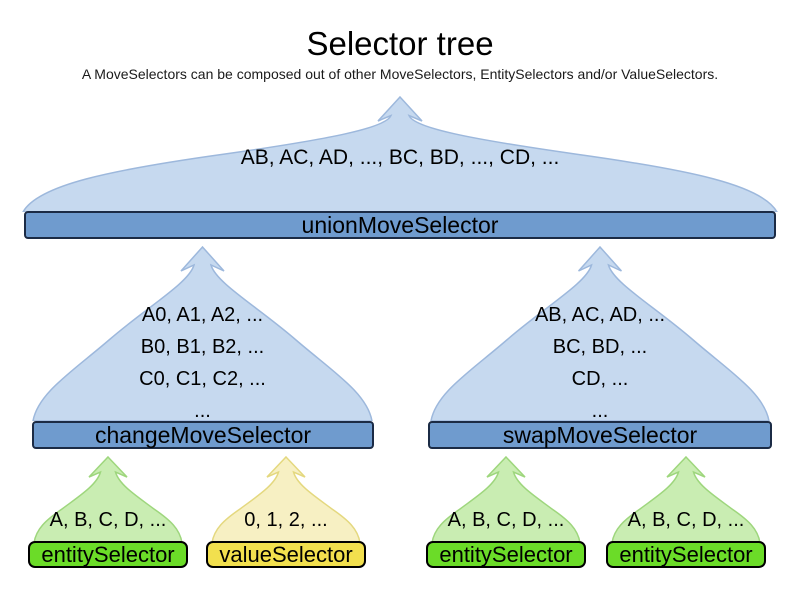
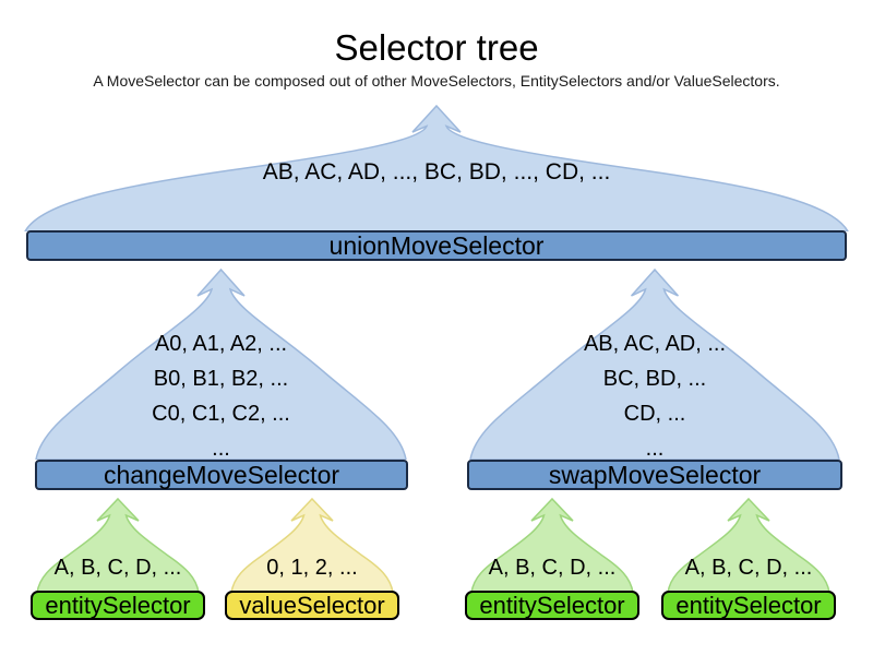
  Selector tree
- A MoveSelectors can be composed out of other MoveSelectors, EntitySelectors and/or ValueSelectors.
+ A MoveSelector can be composed out of other MoveSelectors, EntitySelectors and/or ValueSelectors.
  AB, AC, AD, ..., BC, BD, ..., CD, ...
  unionMoveSelector
  A0, A1, A2, ...
  B0, B1, B2, ...
  C0, C1, C2, ...
  ...
  changeMoveSelector
  AB, AC, AD, ...
  BC, BD, ...
  CD, ...
  ...
  swapMoveSelector
  A, B, C, D, ...
  entitySelector
  0, 1, 2, ...
  valueSelector
  A, B, C, D, ...
  entitySelector
  A, B, C, D, ...
  entitySelector
